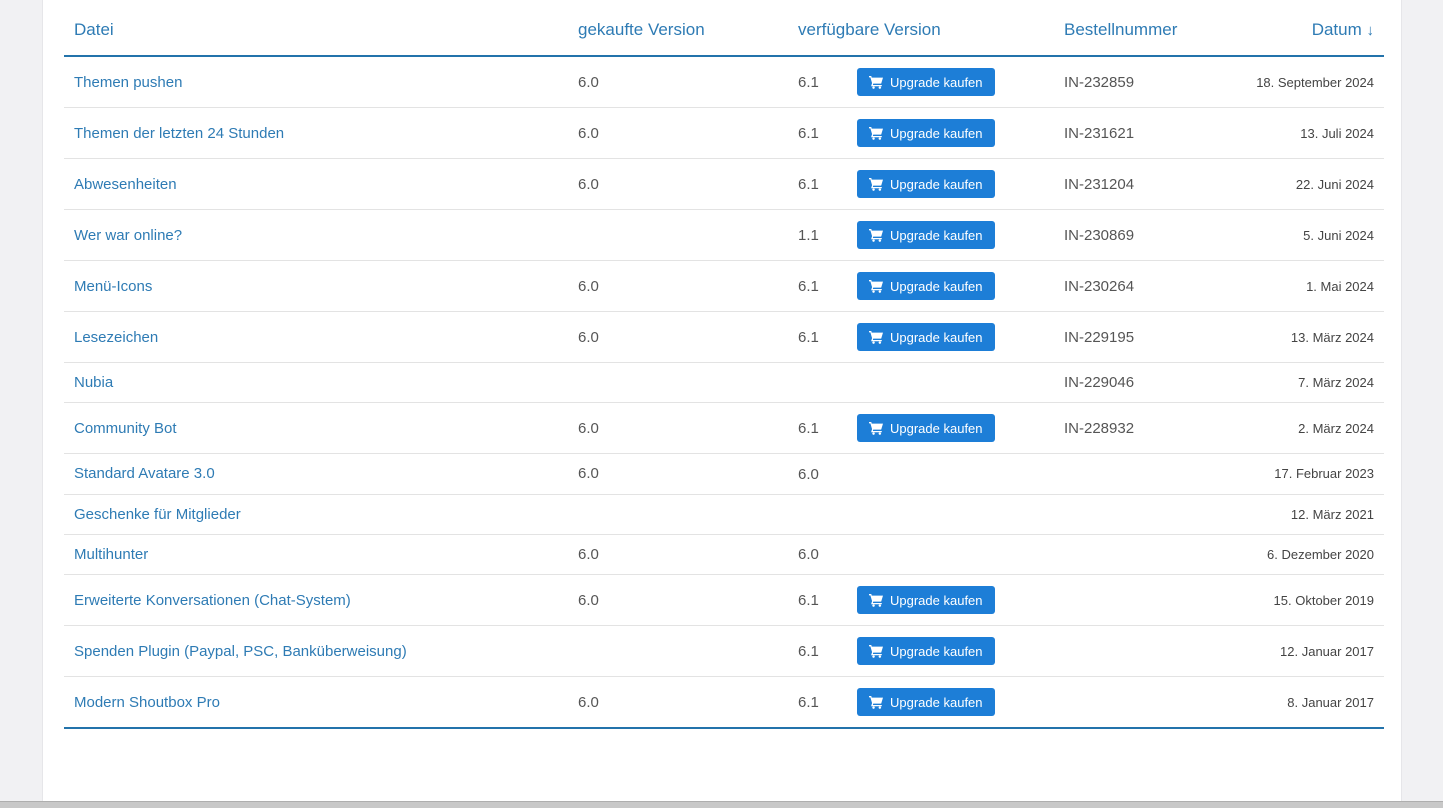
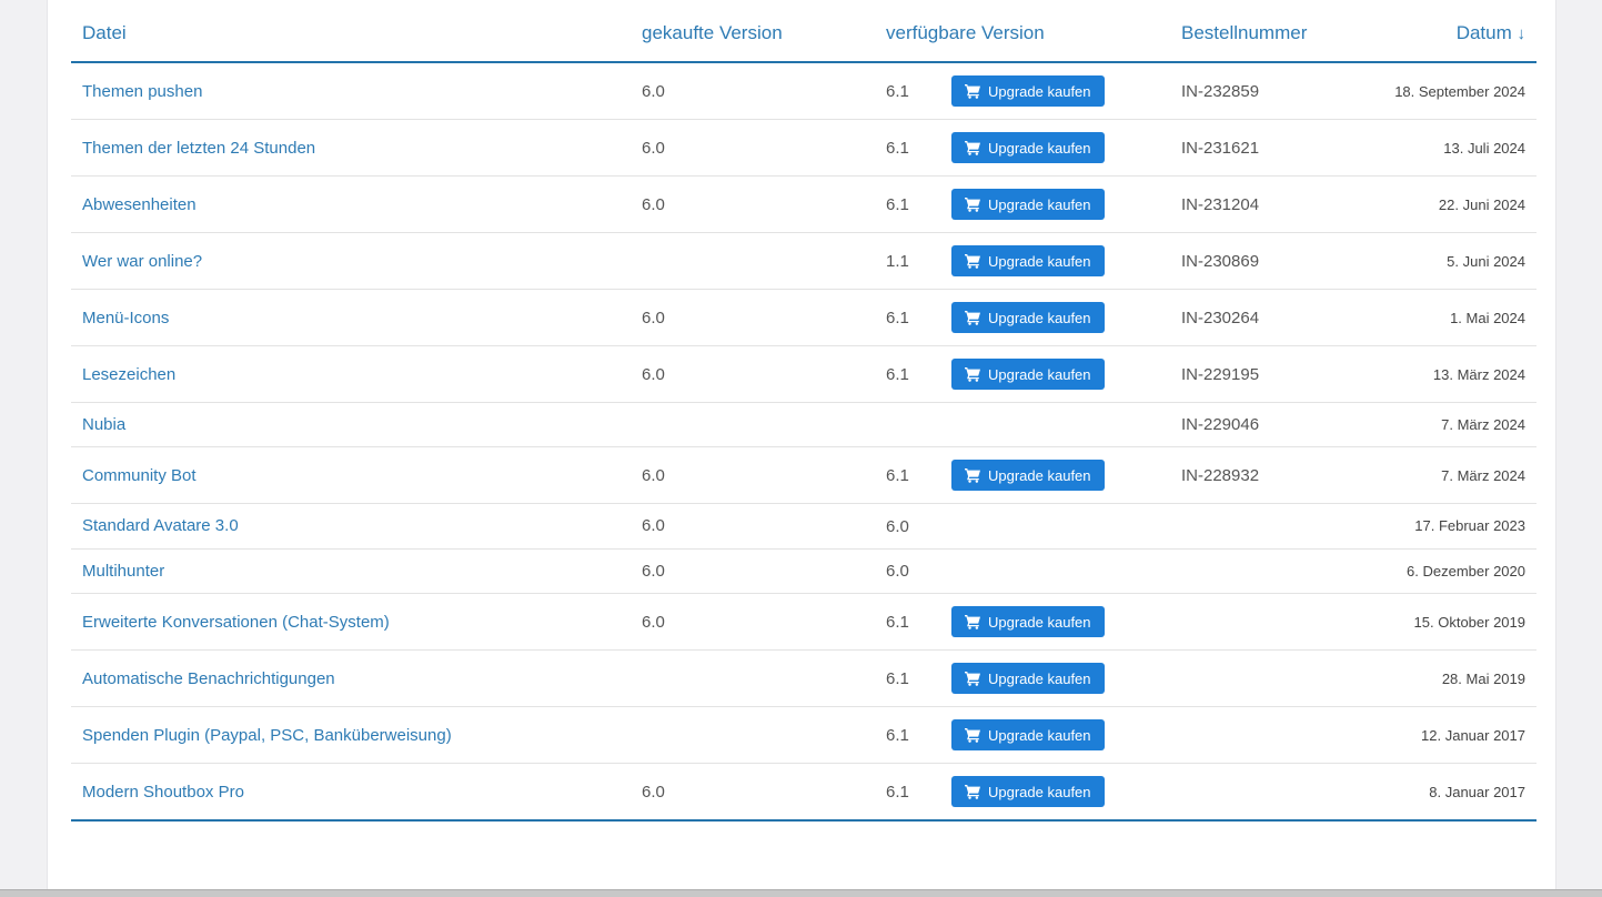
  Datei	gekaufte Version	verfügbare Version	Bestellnummer	Datum ↓
  Themen pushen	6.0	6.1 Upgrade kaufen	IN-232859	18. September 2024
  Themen der letzten 24 Stunden	6.0	6.1 Upgrade kaufen	IN-231621	13. Juli 2024
  Abwesenheiten	6.0	6.1 Upgrade kaufen	IN-231204	22. Juni 2024
  Wer war online?		1.1 Upgrade kaufen	IN-230869	5. Juni 2024
  Menü-Icons	6.0	6.1 Upgrade kaufen	IN-230264	1. Mai 2024
  Lesezeichen	6.0	6.1 Upgrade kaufen	IN-229195	13. März 2024
  Nubia			IN-229046	7. März 2024
- Community Bot	6.0	6.1 Upgrade kaufen	IN-228932	2. März 2024
+ Community Bot	6.0	6.1 Upgrade kaufen	IN-228932	7. März 2024
  Standard Avatare 3.0	6.0	6.0		17. Februar 2023
- Geschenke für Mitglieder				12. März 2021
  Multihunter	6.0	6.0		6. Dezember 2020
  Erweiterte Konversationen (Chat-System)	6.0	6.1 Upgrade kaufen		15. Oktober 2019
+ Automatische Benachrichtigungen		6.1 Upgrade kaufen		28. Mai 2019
  Spenden Plugin (Paypal, PSC, Banküberweisung)		6.1 Upgrade kaufen		12. Januar 2017
  Modern Shoutbox Pro	6.0	6.1 Upgrade kaufen		8. Januar 2017
